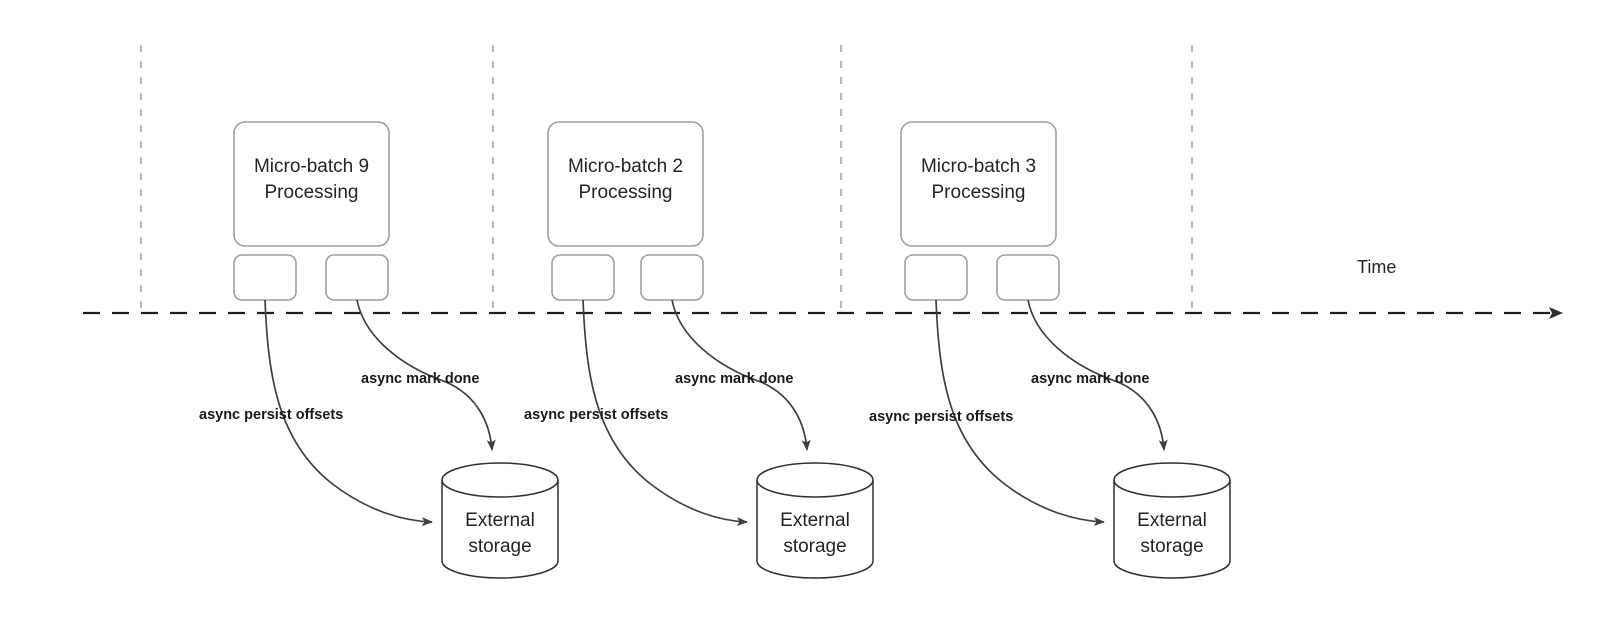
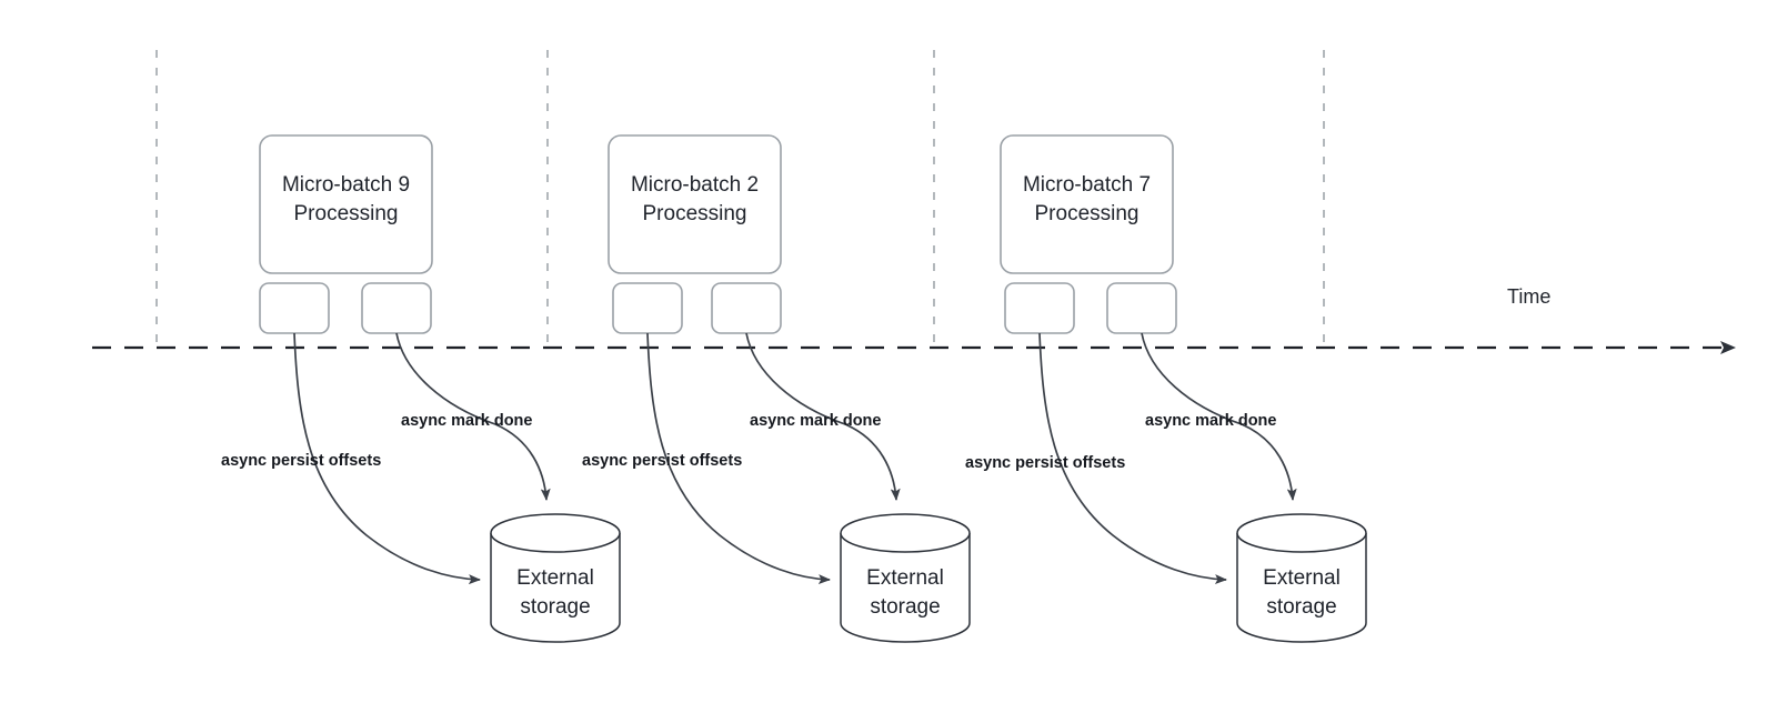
  Time
  Micro-batch 9
  Processing
  async persist offsets
  async mark done
  External
  storage
  Micro-batch 2
  Processing
  async persist offsets
  async mark done
  External
  storage
- Micro-batch 3
+ Micro-batch 7
  Processing
  async persist offsets
  async mark done
  External
  storage
